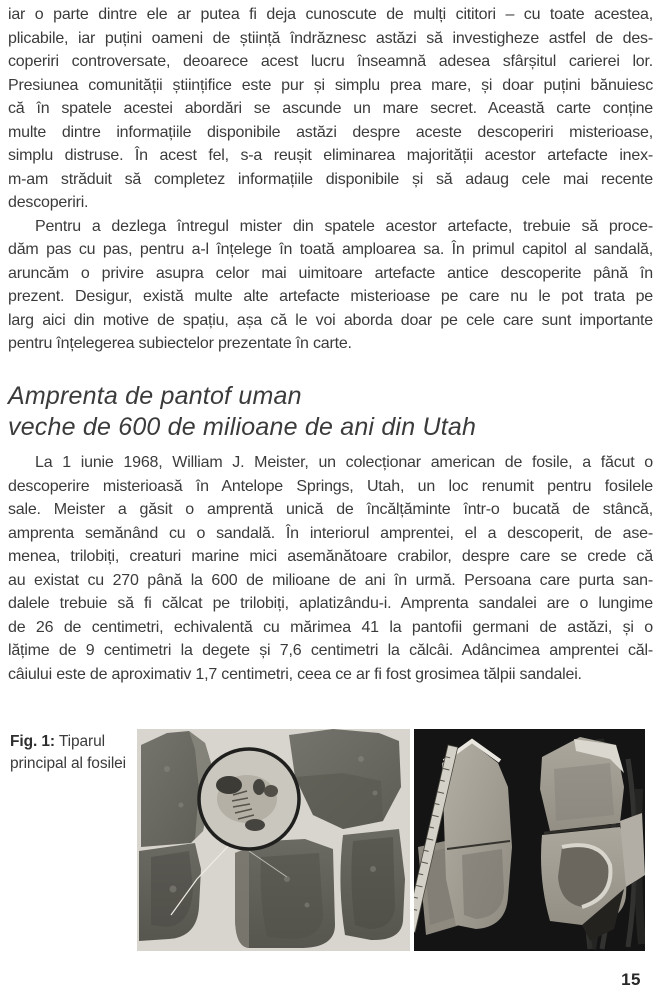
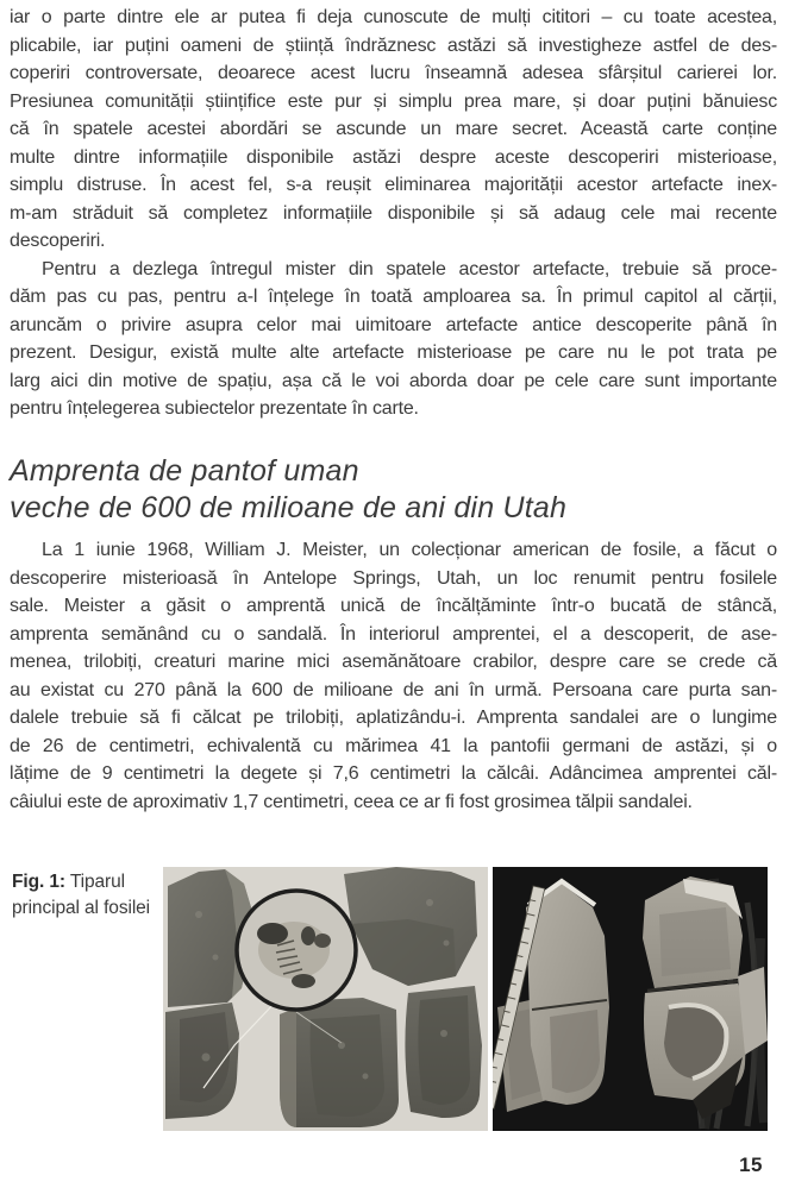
  iar o parte dintre ele ar putea fi deja cunoscute de mulți cititori – cu toate acestea,
  plicabile, iar puțini oameni de știință îndrăznesc astăzi să investigheze astfel de des-
  coperiri controversate, deoarece acest lucru înseamnă adesea sfârșitul carierei lor.
  Presiunea comunității științifice este pur și simplu prea mare, și doar puțini bănuiesc
  că în spatele acestei abordări se ascunde un mare secret. Această carte conține
  multe dintre informațiile disponibile astăzi despre aceste descoperiri misterioase,
  simplu distruse. În acest fel, s-a reușit eliminarea majorității acestor artefacte inex-
  m-am străduit să completez informațiile disponibile și să adaug cele mai recente
  descoperiri.
  Pentru a dezlega întregul mister din spatele acestor artefacte, trebuie să proce-
- dăm pas cu pas, pentru a-l înțelege în toată amploarea sa. În primul capitol al sandală,
+ dăm pas cu pas, pentru a-l înțelege în toată amploarea sa. În primul capitol al cărții,
  aruncăm o privire asupra celor mai uimitoare artefacte antice descoperite până în
  prezent. Desigur, există multe alte artefacte misterioase pe care nu le pot trata pe
  larg aici din motive de spațiu, așa că le voi aborda doar pe cele care sunt importante
  pentru înțelegerea subiectelor prezentate în carte.
  Amprenta de pantof uman
  veche de 600 de milioane de ani din Utah
  La 1 iunie 1968, William J. Meister, un colecționar american de fosile, a făcut o
  descoperire misterioasă în Antelope Springs, Utah, un loc renumit pentru fosilele
  sale. Meister a găsit o amprentă unică de încălțăminte într-o bucată de stâncă,
  amprenta semănând cu o sandală. În interiorul amprentei, el a descoperit, de ase-
  menea, trilobiți, creaturi marine mici asemănătoare crabilor, despre care se crede că
  au existat cu 270 până la 600 de milioane de ani în urmă. Persoana care purta san-
  dalele trebuie să fi călcat pe trilobiți, aplatizându-i. Amprenta sandalei are o lungime
  de 26 de centimetri, echivalentă cu mărimea 41 la pantofii germani de astăzi, și o
  lățime de 9 centimetri la degete și 7,6 centimetri la călcâi. Adâncimea amprentei căl-
  câiului este de aproximativ 1,7 centimetri, ceea ce ar fi fost grosimea tălpii sandalei.
  Fig. 1: Tiparul principal al fosilei
  15
